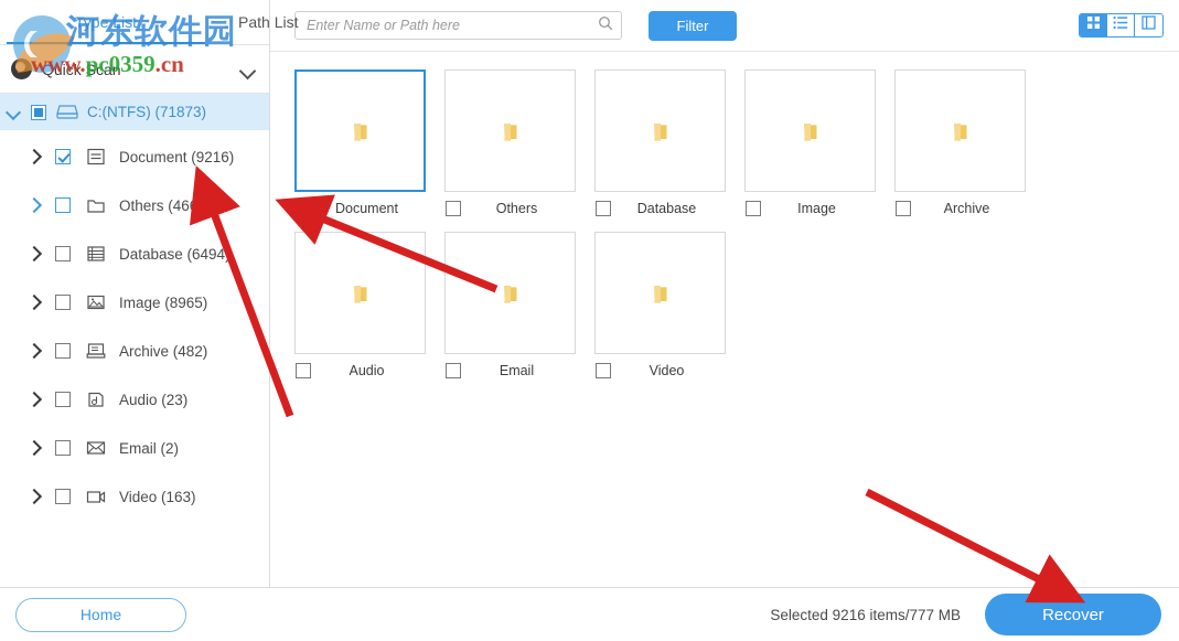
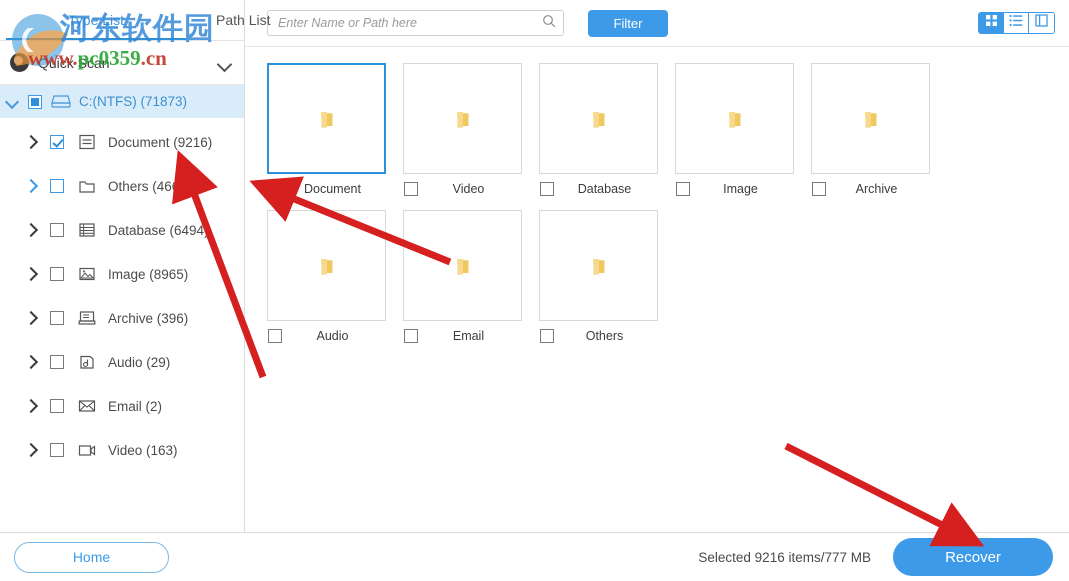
  Type List
  Path List
  Quick Scan
  C:(NTFS) (71873)
  Document (9216)
  Others (46608)
  Database (6494
  Image (8965)
- Archive (482)
+ Archive (396)
- Audio (23)
+ Audio (29)
  Email (2)
  Video (163)
  Enter Name or Path here
  Filter
  Document
- Others
+ Video
  Database
  Image
  Archive
  Audio
  Email
- Video
+ Others
  Home
  Selected 9216 items/777 MB
  Recover
  河东软件园
  www.pc0359.cn
